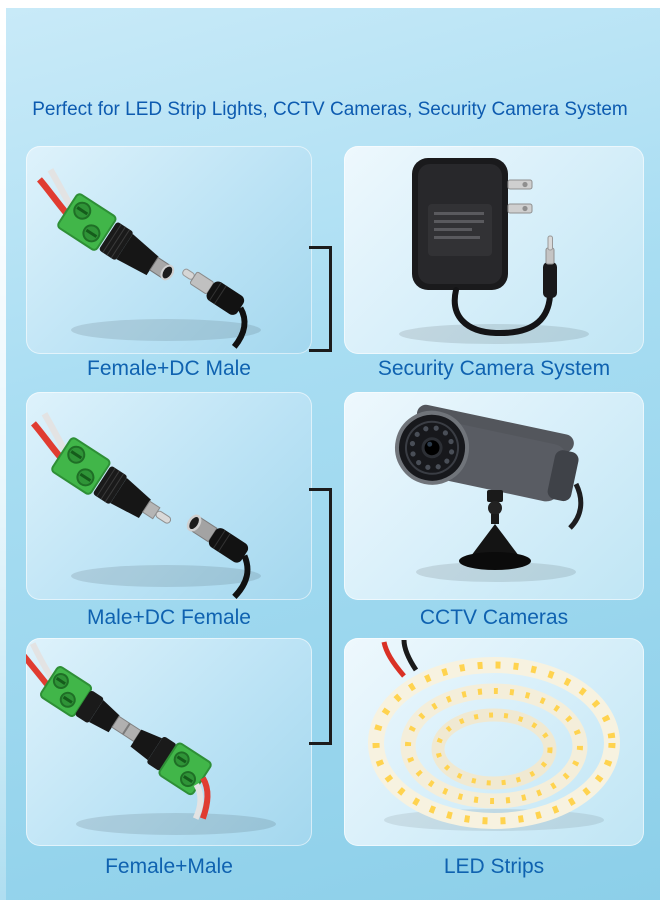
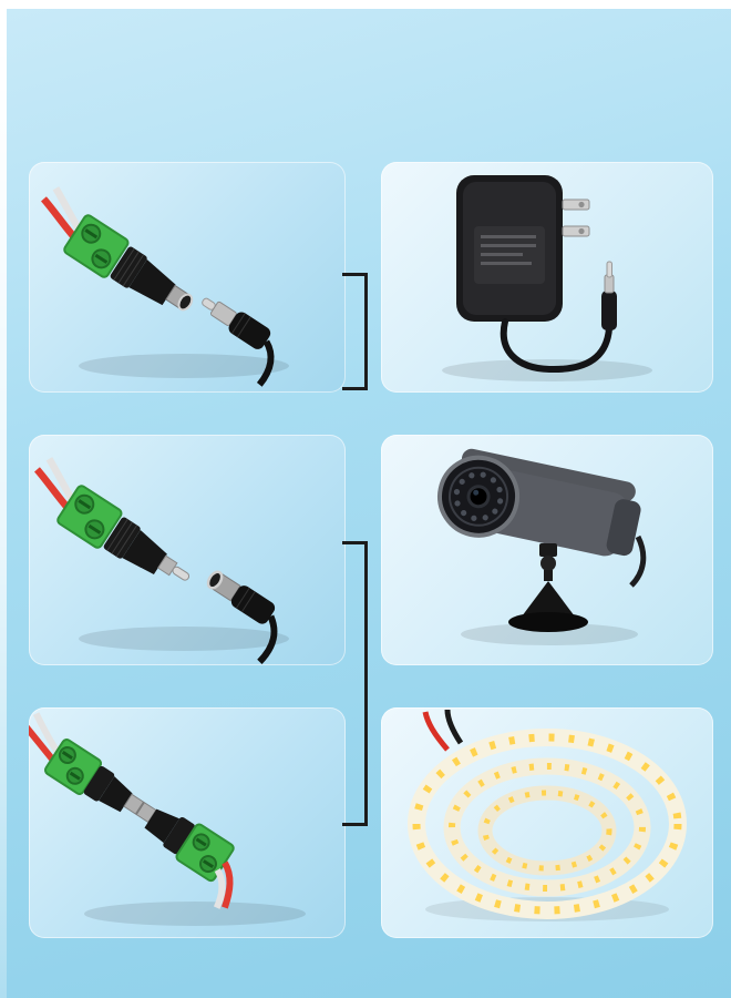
- Perfect for LED Strip Lights, CCTV Cameras, Security Camera System
- Female+DC Male
- Male+DC Female
- Female+Male
- Security Camera System
- CCTV Cameras
- LED Strips
